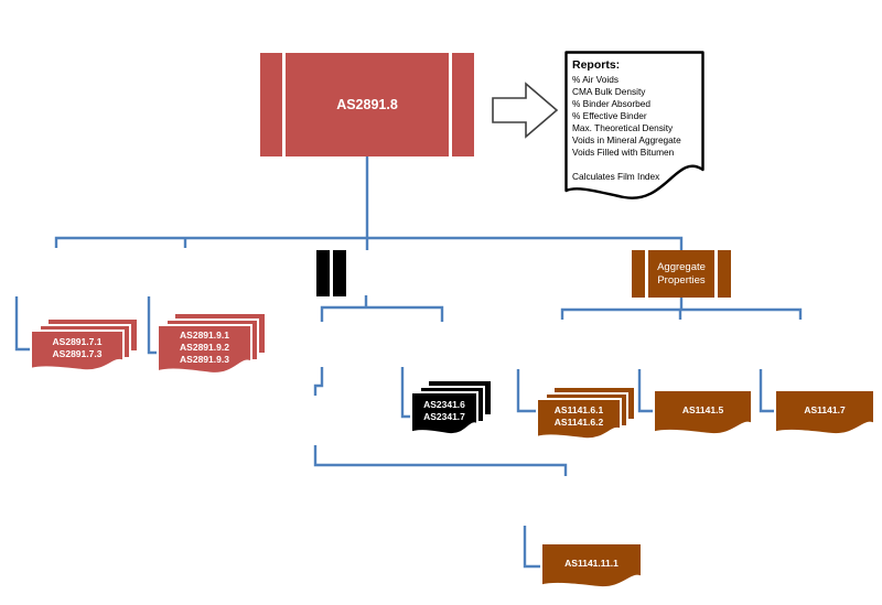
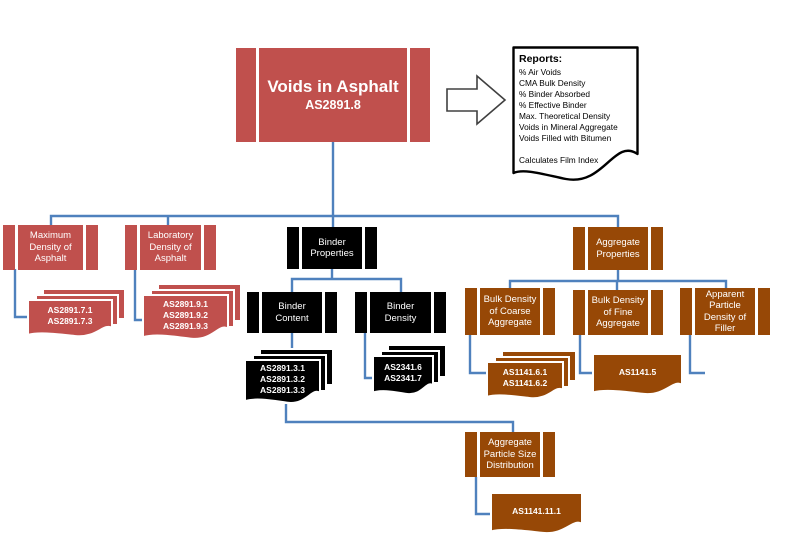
+ Voids in Asphalt
  AS2891.8
  Reports:
  % Air Voids
  CMA Bulk Density
  % Binder Absorbed
  % Effective Binder
  Max. Theoretical Density
  Voids in Mineral Aggregate
  Voids Filled with Bitumen
  Calculates Film Index
+ Maximum Density of Asphalt
+ Laboratory Density of Asphalt
+ Binder Properties
  Aggregate Properties
+ Binder Content
+ Binder Density
+ Bulk Density of Coarse Aggregate
+ Bulk Density of Fine Aggregate
+ Apparent Particle Density of Filler
+ Aggregate Particle Size Distribution
  AS2891.7.1
  AS2891.7.3
  AS2891.9.1
  AS2891.9.2
  AS2891.9.3
+ AS2891.3.1
+ AS2891.3.2
+ AS2891.3.3
  AS2341.6
  AS2341.7
  AS1141.6.1
  AS1141.6.2
  AS1141.5
- AS1141.7
  AS1141.11.1
